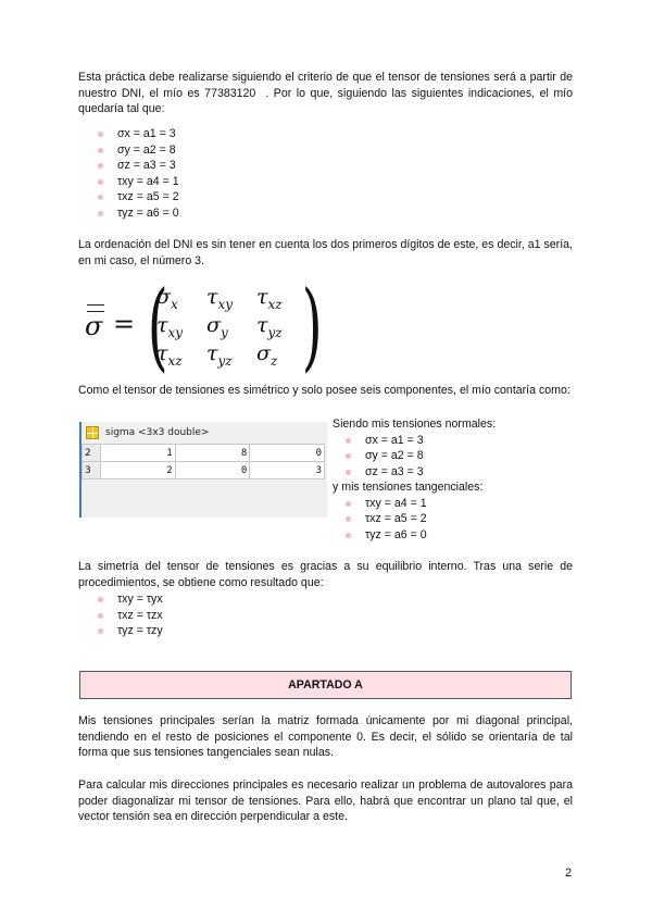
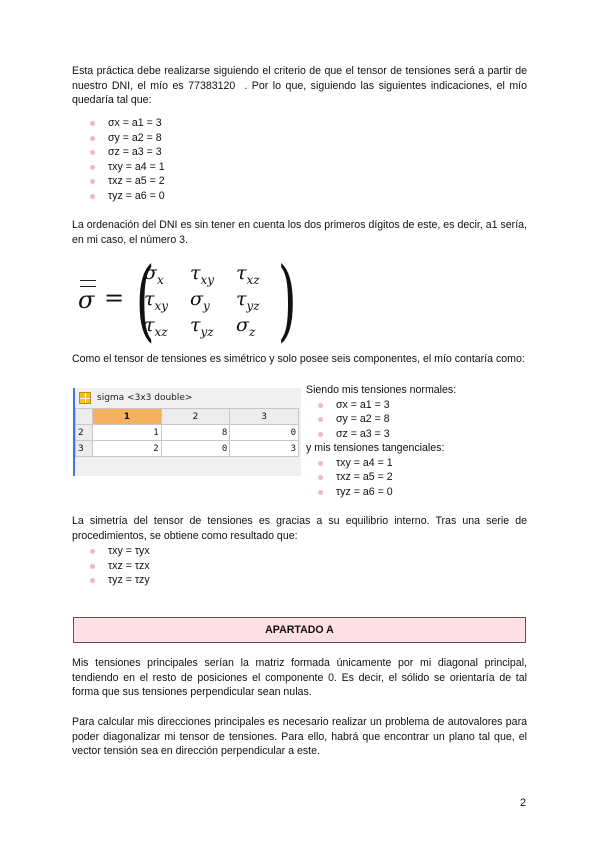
  Esta práctica debe realizarse siguiendo el criterio de que el tensor de tensiones será a partir de nuestro DNI, el mío es 77383120 . Por lo que, siguiendo las siguientes indicaciones, el mío quedaría tal que:
  σx = a1 = 3
  σy = a2 = 8
  σz = a3 = 3
  τxy = a4 = 1
  τxz = a5 = 2
  τyz = a6 = 0
  La ordenación del DNI es sin tener en cuenta los dos primeros dígitos de este, es decir, a1 sería, en mi caso, el número 3.
  σ
  =
  (
  σx
  τxy
  τxz
  τxy
  σy
  τyz
  τxz
  τyz
  σz
  )
  Como el tensor de tensiones es simétrico y solo posee seis componentes, el mío contaría como:
  sigma <3x3 double>
+ 	1	2	3
  2	1	8	0
  3	2	0	3
  Siendo mis tensiones normales:
  σx = a1 = 3
  σy = a2 = 8
  σz = a3 = 3
  y mis tensiones tangenciales:
  τxy = a4 = 1
  τxz = a5 = 2
  τyz = a6 = 0
  La simetría del tensor de tensiones es gracias a su equilibrio interno. Tras una serie de procedimientos, se obtiene como resultado que:
  τxy = τyx
  τxz = τzx
  τyz = τzy
  APARTADO A
- Mis tensiones principales serían la matriz formada únicamente por mi diagonal principal, tendiendo en el resto de posiciones el componente 0. Es decir, el sólido se orientaría de tal forma que sus tensiones tangenciales sean nulas.
+ Mis tensiones principales serían la matriz formada únicamente por mi diagonal principal, tendiendo en el resto de posiciones el componente 0. Es decir, el sólido se orientaría de tal forma que sus tensiones perpendicular sean nulas.
  Para calcular mis direcciones principales es necesario realizar un problema de autovalores para poder diagonalizar mi tensor de tensiones. Para ello, habrá que encontrar un plano tal que, el vector tensión sea en dirección perpendicular a este.
  2
